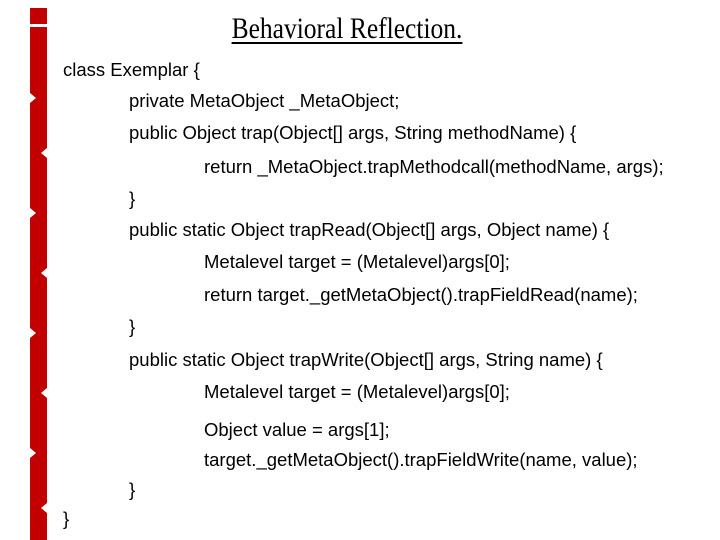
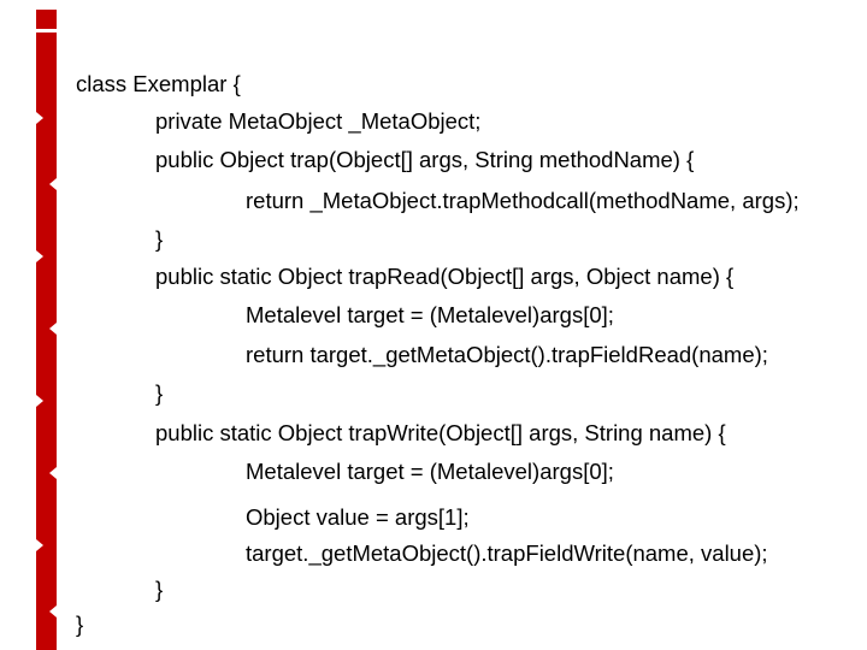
- Behavioral Reflection.
  class Exemplar {
  private MetaObject _MetaObject;
  public Object trap(Object[] args, String methodName) {
  return _MetaObject.trapMethodcall(methodName, args);
  }
  public static Object trapRead(Object[] args, Object name) {
  Metalevel target = (Metalevel)args[0];
  return target._getMetaObject().trapFieldRead(name);
  }
  public static Object trapWrite(Object[] args, String name) {
  Metalevel target = (Metalevel)args[0];
  Object value = args[1];
  target._getMetaObject().trapFieldWrite(name, value);
  }
  }
